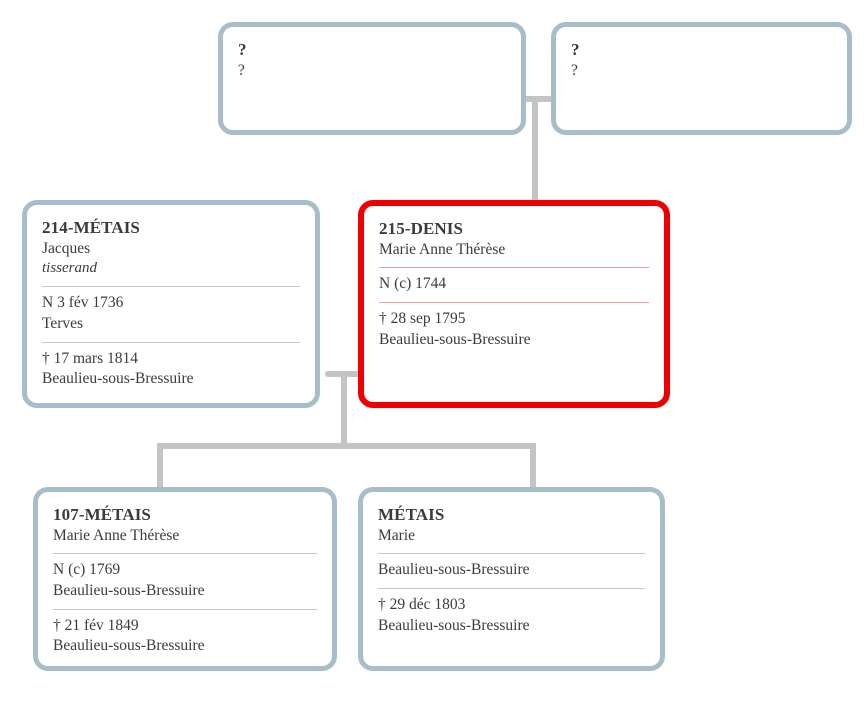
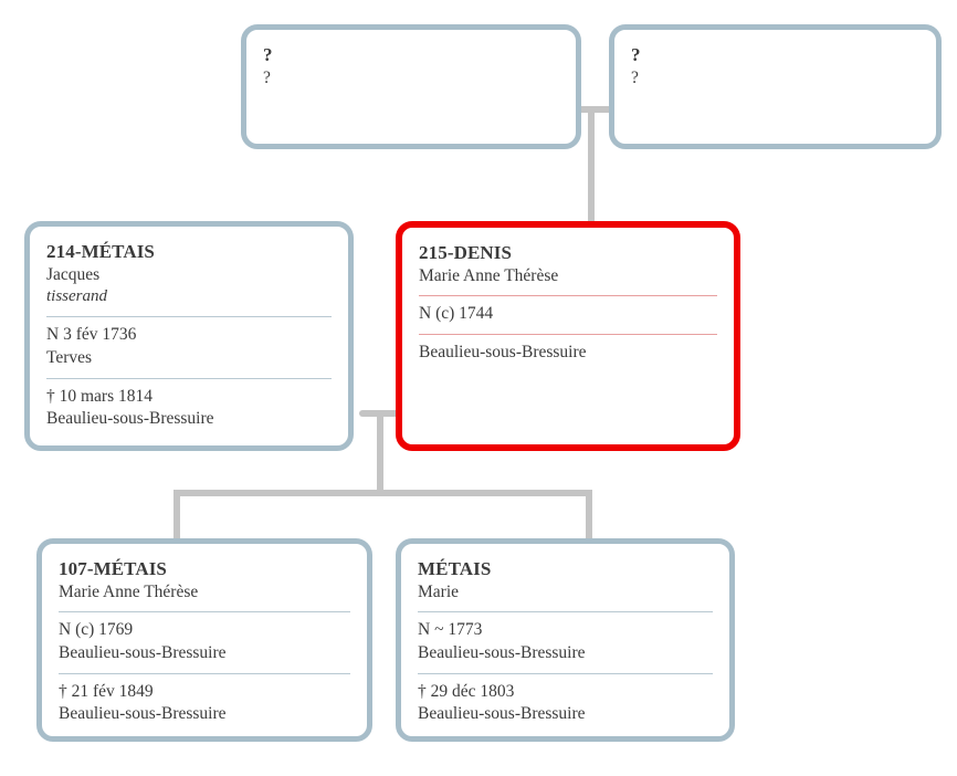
  ?
  ?
  ?
  ?
  214-MÉTAIS
  Jacques
  tisserand
  N 3 fév 1736
  Terves
- † 17 mars 1814
+ † 10 mars 1814
  Beaulieu-sous-Bressuire
  215-DENIS
  Marie Anne Thérèse
  N (c) 1744
- † 28 sep 1795
  Beaulieu-sous-Bressuire
  107-MÉTAIS
  Marie Anne Thérèse
  N (c) 1769
  Beaulieu-sous-Bressuire
  † 21 fév 1849
  Beaulieu-sous-Bressuire
  MÉTAIS
  Marie
+ N ~ 1773
  Beaulieu-sous-Bressuire
  † 29 déc 1803
  Beaulieu-sous-Bressuire
